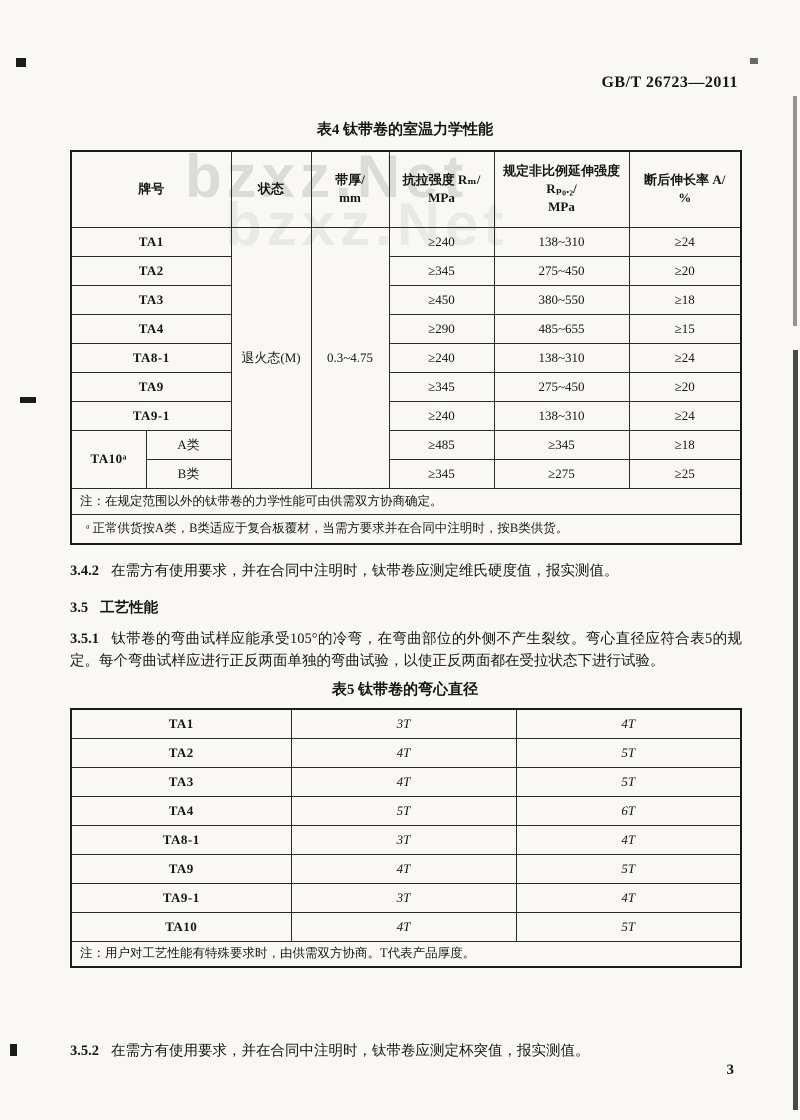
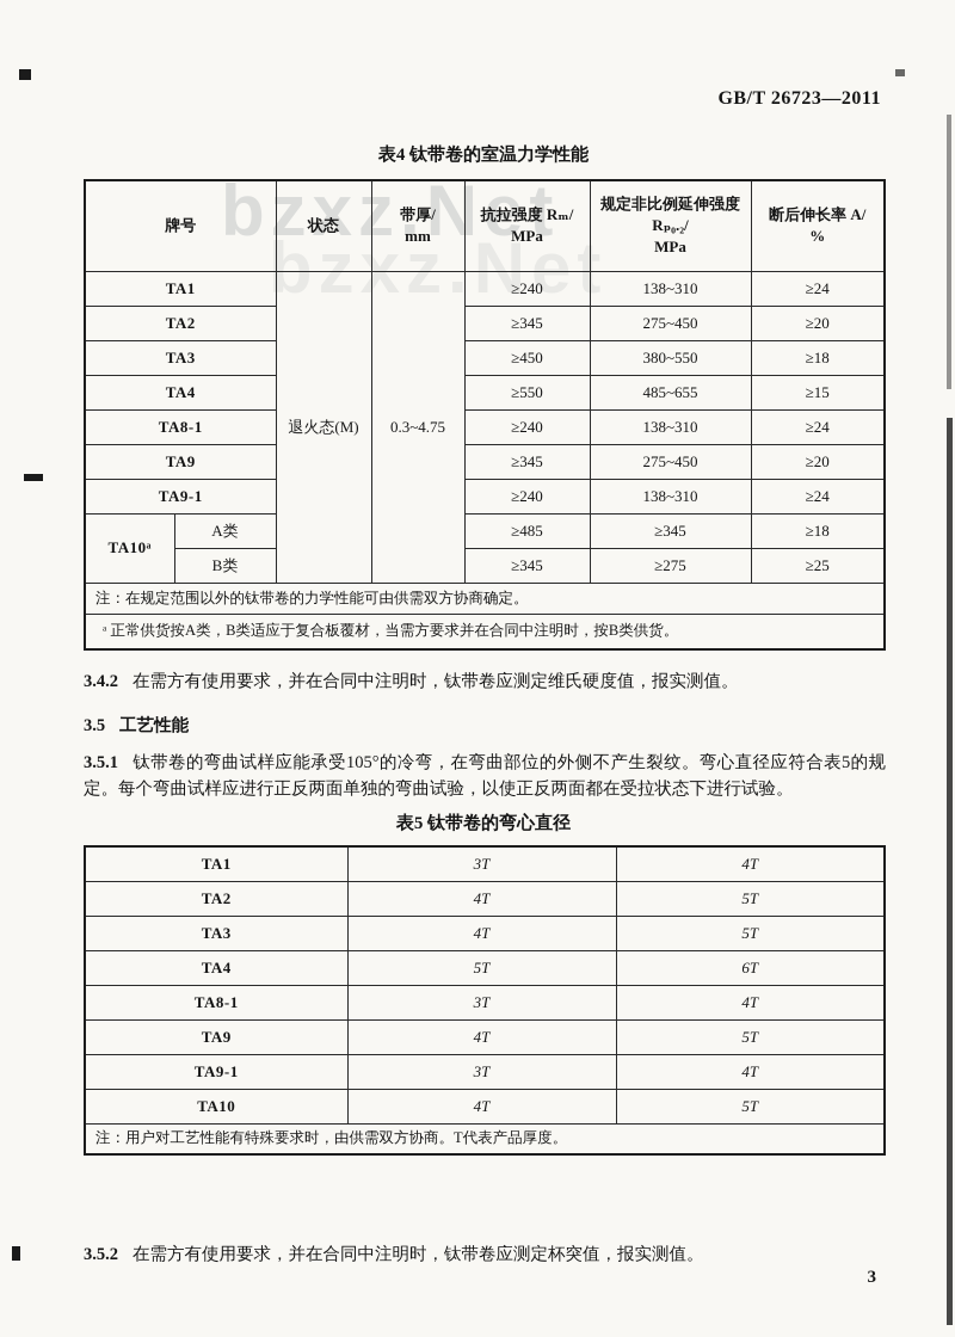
  bzxz.Net
  bzxz.Net
  GB/T 26723—2011
  表4 钛带卷的室温力学性能
  牌号	状态	带厚/ mm	抗拉强度 Rₘ/ MPa	规定非比例延伸强度 Rₚ₀.₂/ MPa	断后伸长率 A/ %
  TA1	退火态(M)	0.3~4.75	≥240	138~310	≥24
  TA2	≥345	275~450	≥20
  TA3	≥450	380~550	≥18
- TA4	≥290	485~655	≥15
+ TA4	≥550	485~655	≥15
  TA8-1	≥240	138~310	≥24
  TA9	≥345	275~450	≥20
  TA9-1	≥240	138~310	≥24
  TA10ᵃ	A类	≥485	≥345	≥18
  B类	≥345	≥275	≥25
  注：在规定范围以外的钛带卷的力学性能可由供需双方协商确定。
  ᵃ 正常供货按A类，B类适应于复合板覆材，当需方要求并在合同中注明时，按B类供货。
  3.4.2 在需方有使用要求，并在合同中注明时，钛带卷应测定维氏硬度值，报实测值。
  3.5 工艺性能
  3.5.1 钛带卷的弯曲试样应能承受105°的冷弯，在弯曲部位的外侧不产生裂纹。弯心直径应符合表5的规定。每个弯曲试样应进行正反两面单独的弯曲试验，以使正反两面都在受拉状态下进行试验。
  表5 钛带卷的弯心直径
  TA1	3T	4T
  TA2	4T	5T
  TA3	4T	5T
  TA4	5T	6T
  TA8-1	3T	4T
  TA9	4T	5T
  TA9-1	3T	4T
  TA10	4T	5T
  注：用户对工艺性能有特殊要求时，由供需双方协商。T代表产品厚度。
  3.5.2 在需方有使用要求，并在合同中注明时，钛带卷应测定杯突值，报实测值。
  3
